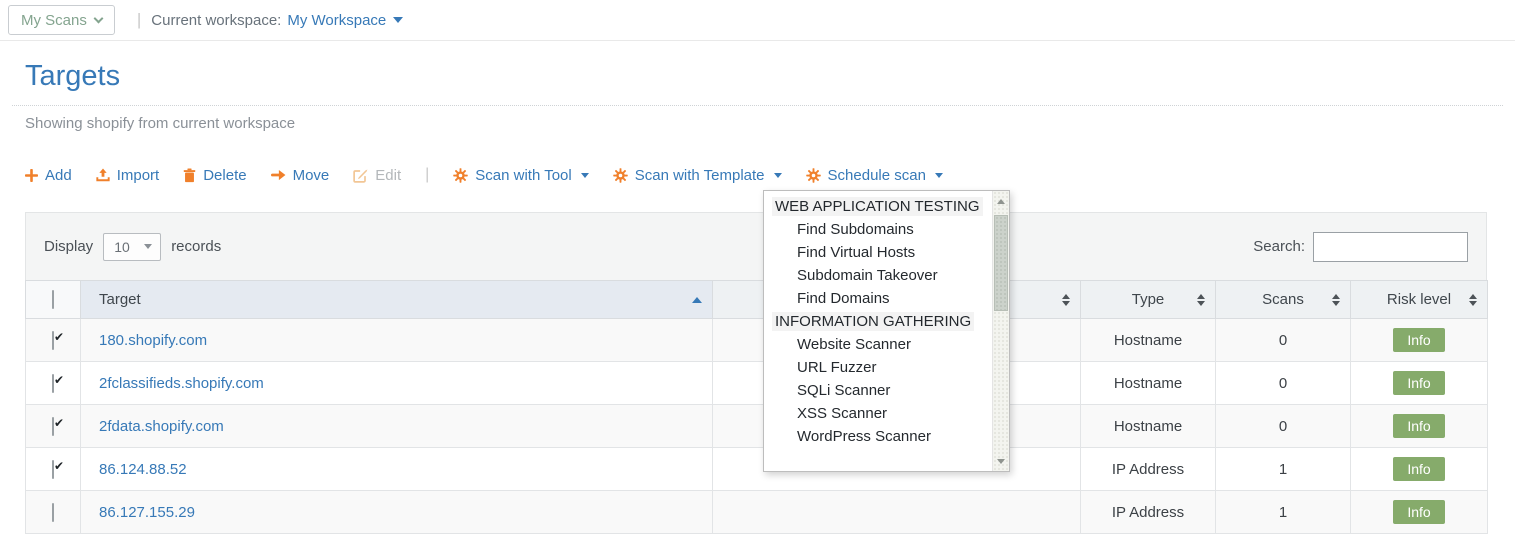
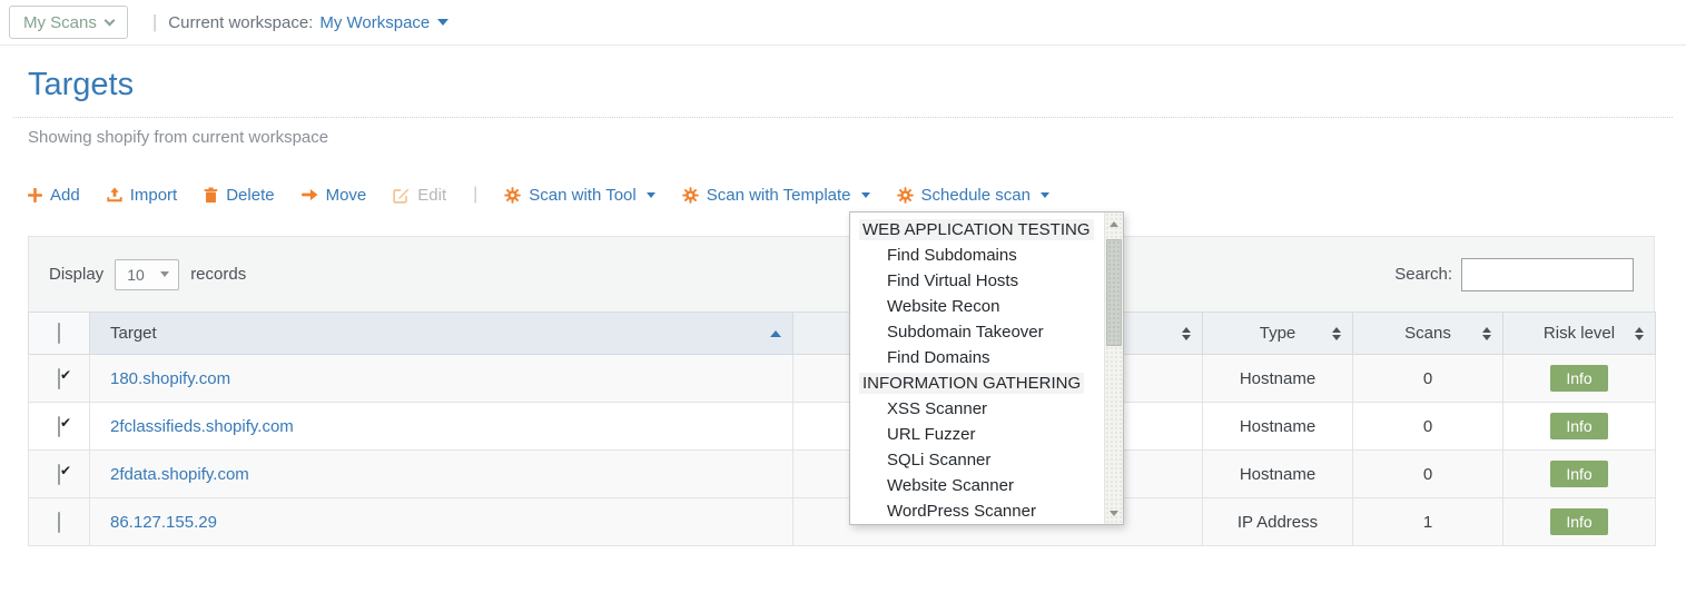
  My Scans
  |
  Current workspace:
  My Workspace
  Targets
  Showing shopify from current workspace
  Add
  Import
  Delete
  Move
  Edit
  |
  Scan with Tool
  Scan with Template
  Schedule scan
  Display
  10
  records
  Search:
  	Target		Type	Scans	Risk level
  	180.shopify.com		Hostname	0	Info
  	2fclassifieds.shopify.com		Hostname	0	Info
  	2fdata.shopify.com		Hostname	0	Info
- 	86.124.88.52		IP Address	1	Info
  	86.127.155.29		IP Address	1	Info
  WEB APPLICATION TESTING
  Find Subdomains
  Find Virtual Hosts
+ Website Recon
  Subdomain Takeover
  Find Domains
  INFORMATION GATHERING
- Website Scanner
+ XSS Scanner
  URL Fuzzer
  SQLi Scanner
- XSS Scanner
+ Website Scanner
  WordPress Scanner
